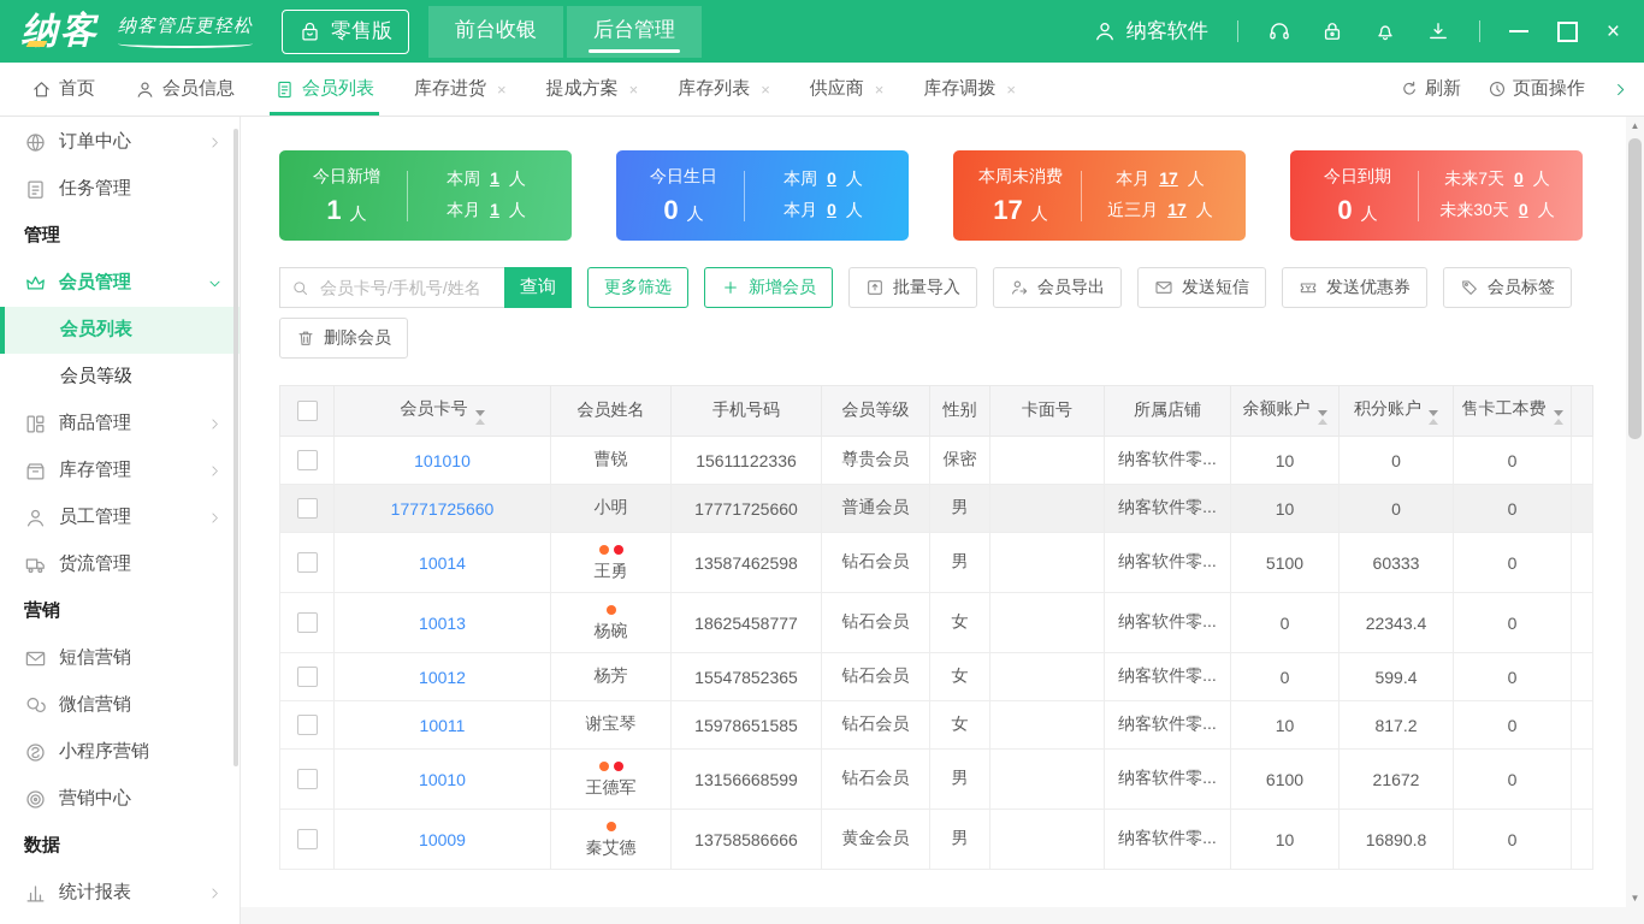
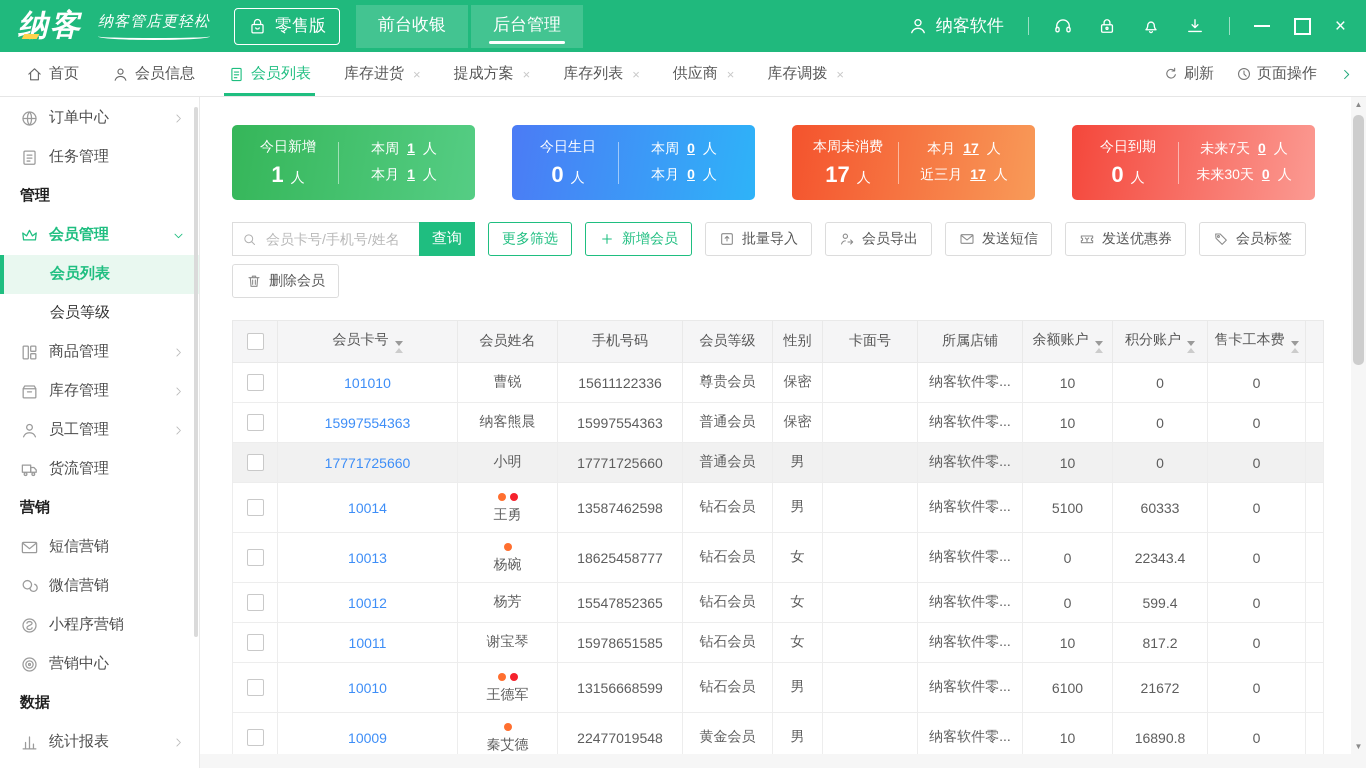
  纳客
  纳客管店更轻松
  零售版
  前台收银
  后台管理
  纳客软件
  ×
  首页
  会员信息
  会员列表
  库存进货
  ×
  提成方案
  ×
  库存列表
  ×
  供应商
  ×
  库存调拨
  ×
  刷新
  页面操作
  订单中心
  任务管理
  管理
  会员管理
  会员列表
  会员等级
  商品管理
  库存管理
  员工管理
  货流管理
  营销
  短信营销
  微信营销
  小程序营销
  营销中心
  数据
  统计报表
  今日新增
  1 人
  本周
  1
  人
  本月
  1
  人
  今日生日
  0 人
  本周
  0
  人
  本月
  0
  人
  本周未消费
  17 人
  本月
  17
  人
  近三月
  17
  人
  今日到期
  0 人
  未来7天
  0
  人
  未来30天
  0
  人
  会员卡号/手机号/姓名
  查询
  更多筛选
  新增会员
  批量导入
  会员导出
  发送短信
  发送优惠券
  会员标签
  删除会员
  	会员卡号	会员姓名	手机号码	会员等级	性别	卡面号	所属店铺	余额账户	积分账户	售卡工本费
  	101010	曹锐	15611122336	尊贵会员	保密		纳客软件零...	10	0	0
+ 	15997554363	纳客熊晨	15997554363	普通会员	保密		纳客软件零...	10	0	0
  	17771725660	小明	17771725660	普通会员	男		纳客软件零...	10	0	0
  	10014	王勇	13587462598	钻石会员	男		纳客软件零...	5100	60333	0
  	10013	杨碗	18625458777	钻石会员	女		纳客软件零...	0	22343.4	0
  	10012	杨芳	15547852365	钻石会员	女		纳客软件零...	0	599.4	0
  	10011	谢宝琴	15978651585	钻石会员	女		纳客软件零...	10	817.2	0
  	10010	王德军	13156668599	钻石会员	男		纳客软件零...	6100	21672	0
- 	10009	秦艾德	13758586666	黄金会员	男		纳客软件零...	10	16890.8	0
+ 	10009	秦艾德	22477019548	黄金会员	男		纳客软件零...	10	16890.8	0
  ▲
  ▼
